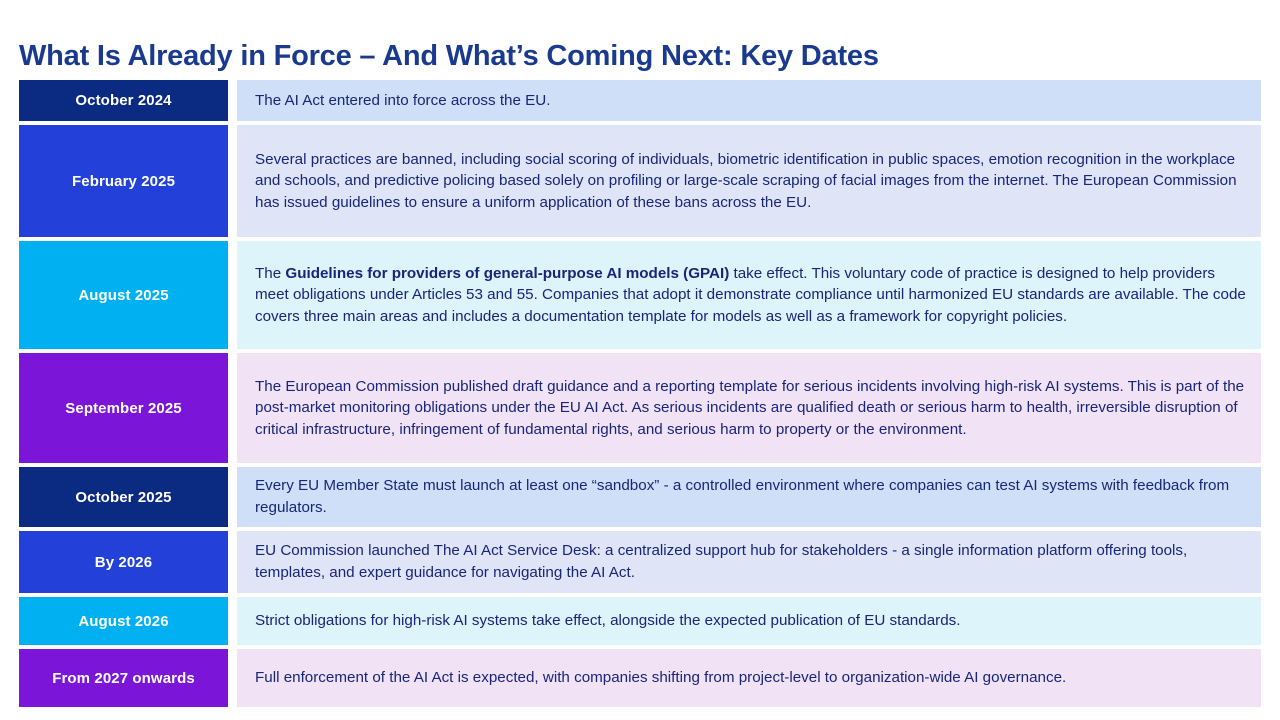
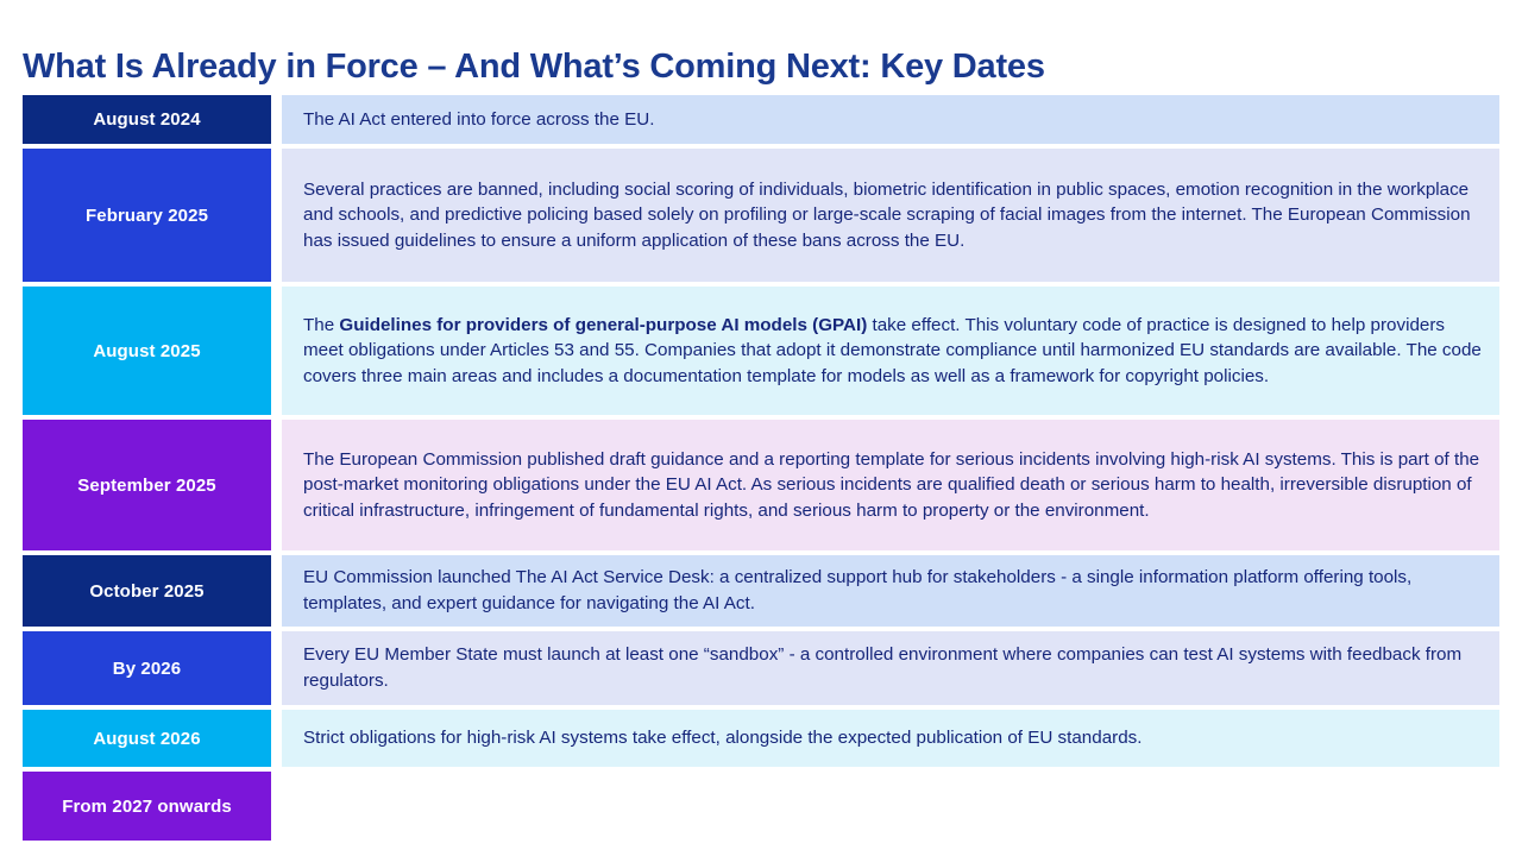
  What Is Already in Force – And What’s Coming Next: Key Dates
- October 2024
+ August 2024
  The AI Act entered into force across the EU.
  February 2025
  Several practices are banned, including social scoring of individuals, biometric identification in public spaces, emotion recognition in the workplace and schools, and predictive policing based solely on profiling or large-scale scraping of facial images from the internet. The European Commission has issued guidelines to ensure a uniform application of these bans across the EU.
  August 2025
  The Guidelines for providers of general-purpose AI models (GPAI) take effect. This voluntary code of practice is designed to help providers meet obligations under Articles 53 and 55. Companies that adopt it demonstrate compliance until harmonized EU standards are available. The code covers three main areas and includes a documentation template for models as well as a framework for copyright policies.
  September 2025
  The European Commission published draft guidance and a reporting template for serious incidents involving high-risk AI systems. This is part of the post-market monitoring obligations under the EU AI Act. As serious incidents are qualified death or serious harm to health, irreversible disruption of critical infrastructure, infringement of fundamental rights, and serious harm to property or the environment.
  October 2025
- Every EU Member State must launch at least one “sandbox” - a controlled environment where companies can test AI systems with feedback from regulators.
+ EU Commission launched The AI Act Service Desk: a centralized support hub for stakeholders - a single information platform offering tools, templates, and expert guidance for navigating the AI Act.
  By 2026
- EU Commission launched The AI Act Service Desk: a centralized support hub for stakeholders - a single information platform offering tools, templates, and expert guidance for navigating the AI Act.
+ Every EU Member State must launch at least one “sandbox” - a controlled environment where companies can test AI systems with feedback from regulators.
  August 2026
  Strict obligations for high-risk AI systems take effect, alongside the expected publication of EU standards.
  From 2027 onwards
- Full enforcement of the AI Act is expected, with companies shifting from project-level to organization-wide AI governance.
